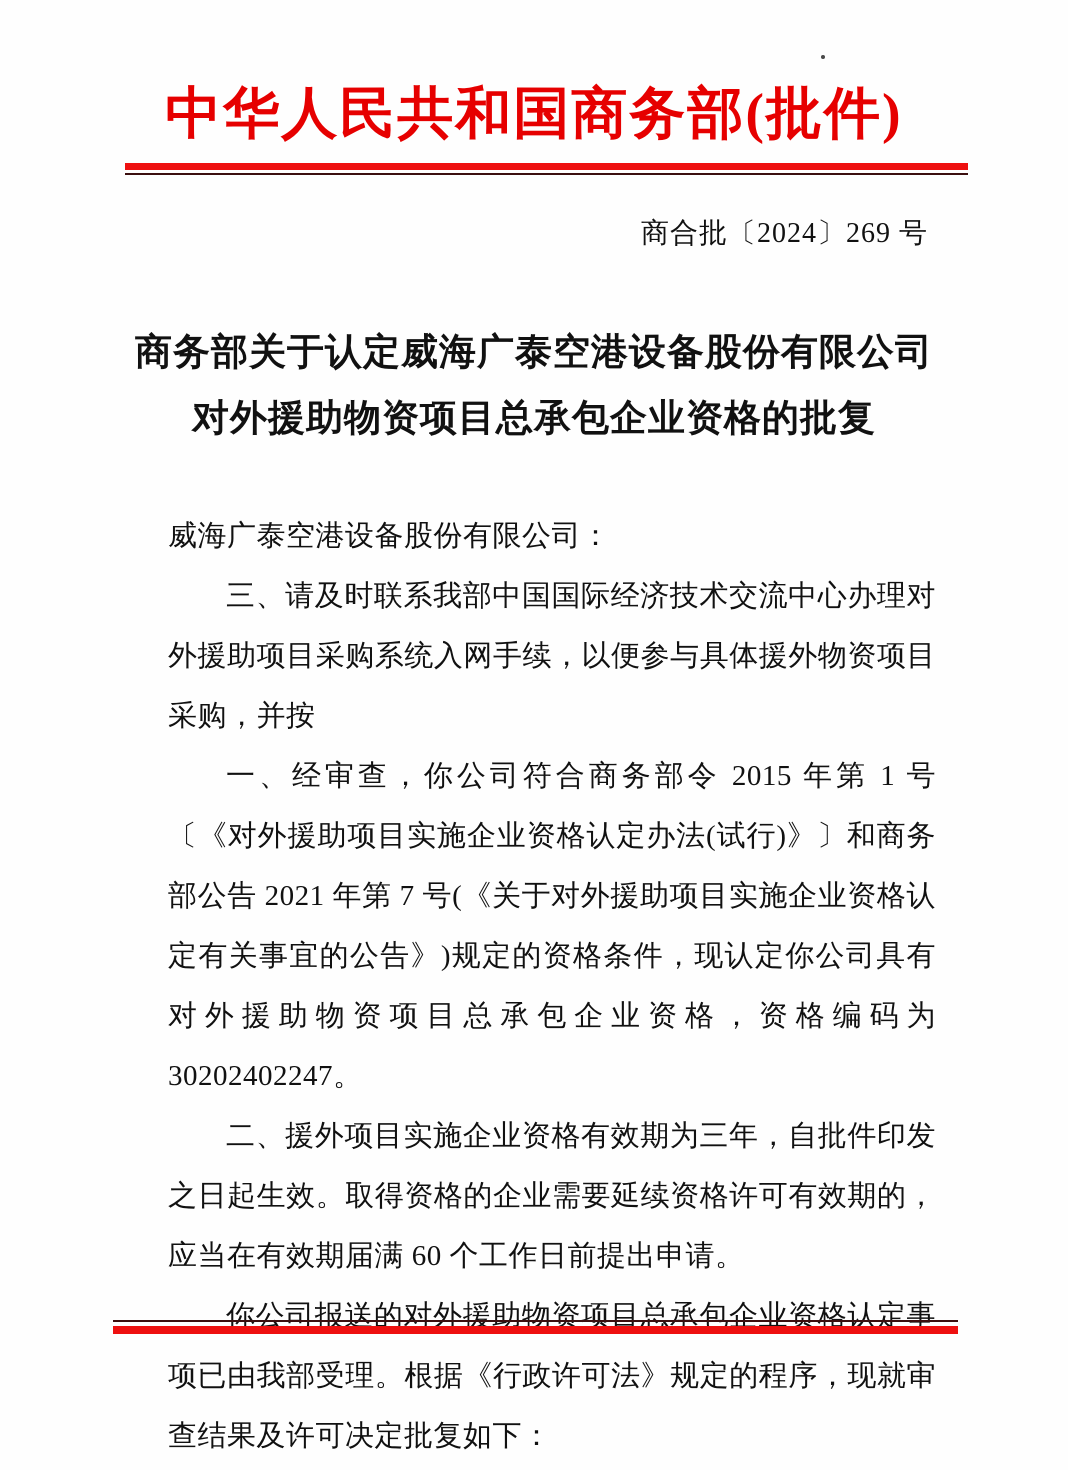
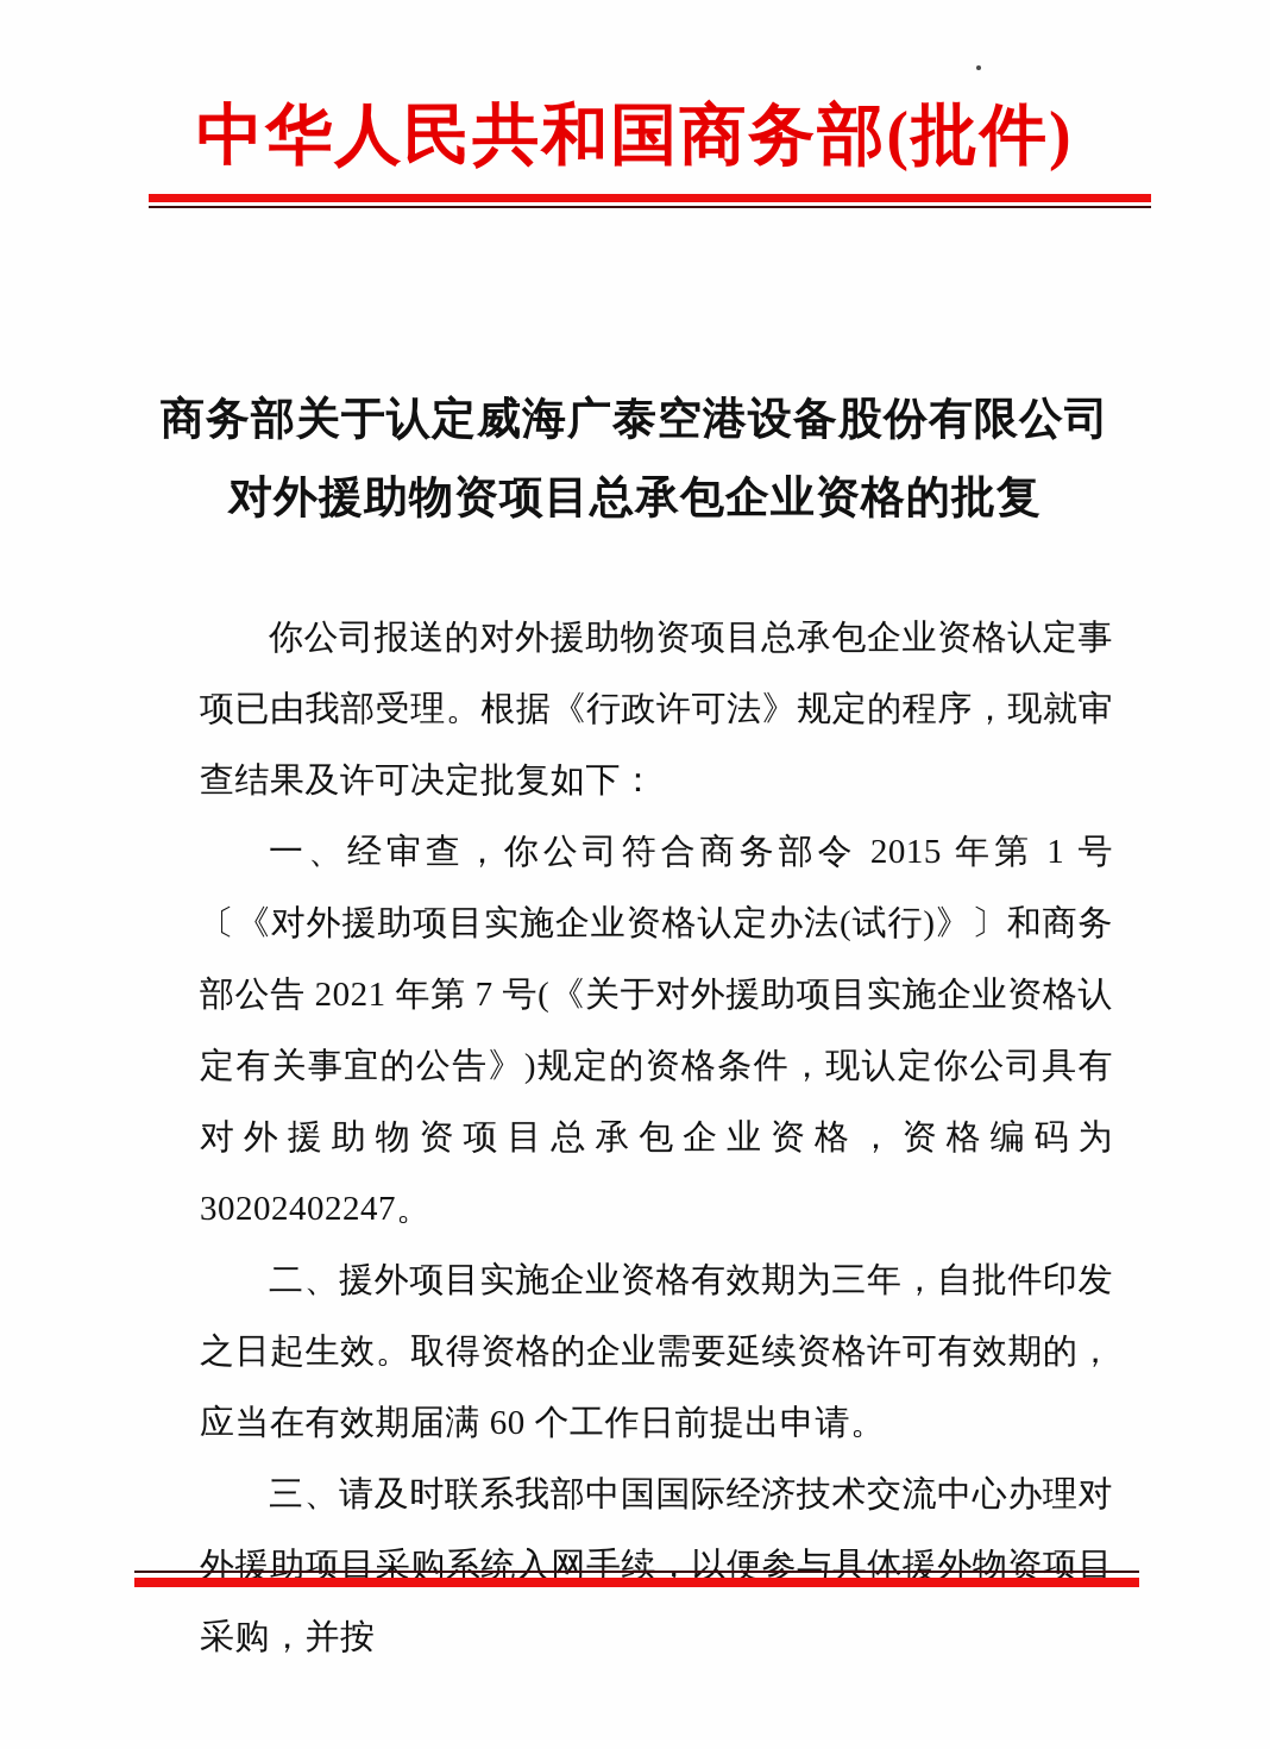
  中华人民共和国商务部(批件)
- 商合批〔2024〕269 号
  商务部关于认定威海广泰空港设备股份有限公司
  对外援助物资项目总承包企业资格的批复
- 威海广泰空港设备股份有限公司：
- 三、请及时联系我部中国国际经济技术交流中心办理对外援助项目采购系统入网手续，以便参与具体援外物资项目采购，并按
+ 你公司报送的对外援助物资项目总承包企业资格认定事项已由我部受理。根据《行政许可法》规定的程序，现就审查结果及许可决定批复如下：
  一、经审查，你公司符合商务部令 2015 年第 1 号〔《对外援助项目实施企业资格认定办法(试行)》〕和商务部公告 2021 年第 7 号(《关于对外援助项目实施企业资格认定有关事宜的公告》)规定的资格条件，现认定你公司具有对外援助物资项目总承包企业资格，资格编码为 30202402247。
  二、援外项目实施企业资格有效期为三年，自批件印发之日起生效。取得资格的企业需要延续资格许可有效期的，应当在有效期届满 60 个工作日前提出申请。
- 你公司报送的对外援助物资项目总承包企业资格认定事项已由我部受理。根据《行政许可法》规定的程序，现就审查结果及许可决定批复如下：
+ 三、请及时联系我部中国国际经济技术交流中心办理对外援助项目采购系统入网手续，以便参与具体援外物资项目采购，并按
